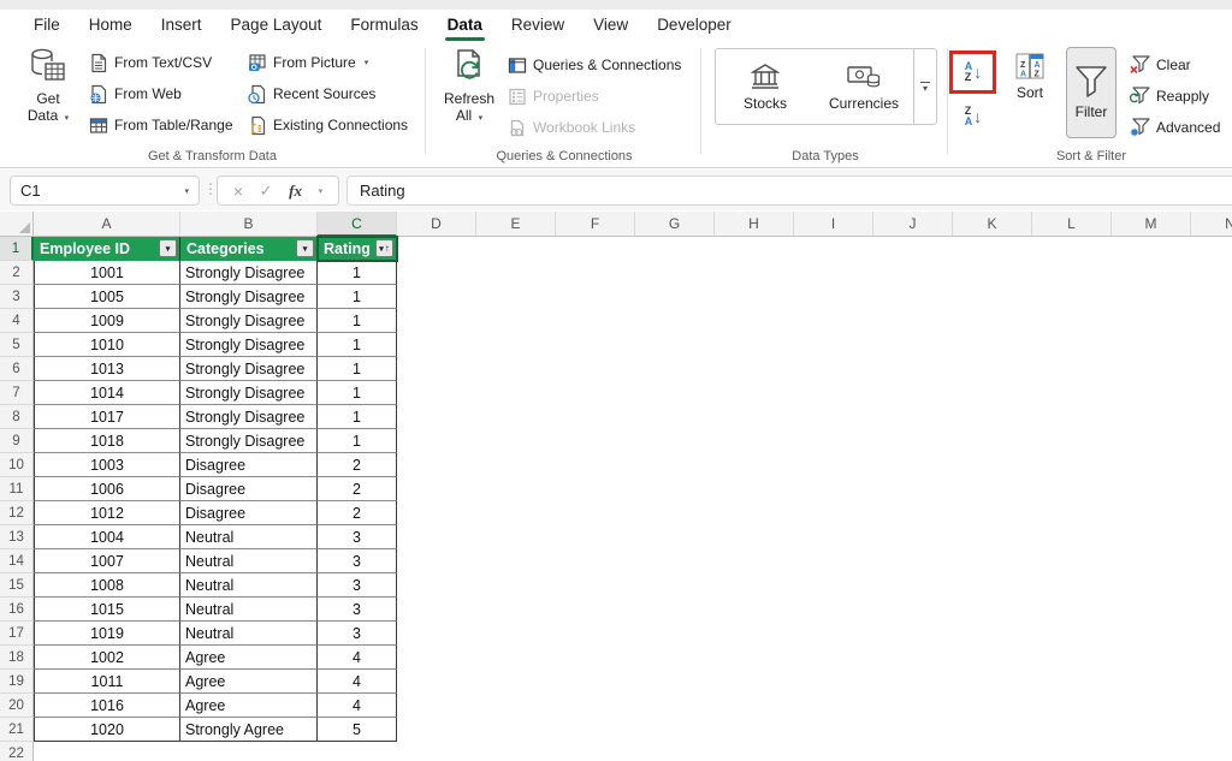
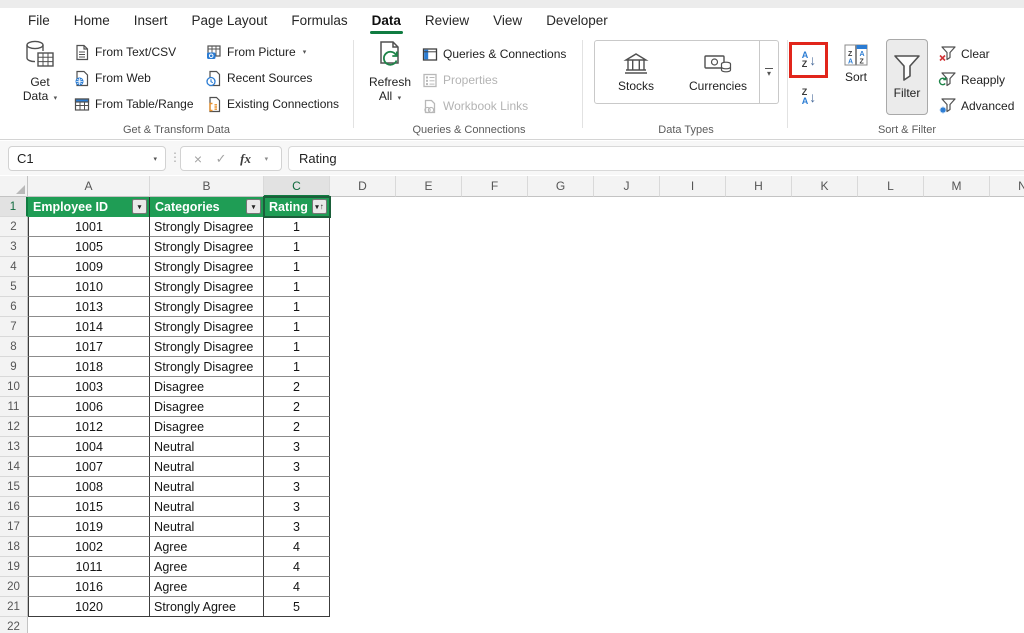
  File
  Home
  Insert
  Page Layout
  Formulas
  Data
  Review
  View
  Developer
  Get
  Data
  From Text/CSV
  From Web
  From Table/Range
  From Picture
  Recent Sources
  Existing Connections
  Get & Transform Data
  Refresh
  All
  Queries & Connections
  Properties
  Workbook Links
  Queries & Connections
  Stocks
  Currencies
  ▾
  Data Types
  A
  Z
  ↓
  Z
  A
  ↓
  Sort
  Filter
  Clear
  Reapply
  Advanced
  Sort & Filter
  C1
  ⋮
  ×
  ✓
  fx
  Rating
  A
  B
  C
  D
  E
  F
  G
- H
+ J
  I
- J
+ H
  K
  L
  M
  N
  1
  2
  3
  4
  5
  6
  7
  8
  9
  10
  11
  12
  13
  14
  15
  16
  17
  18
  19
  20
  21
  22
  Employee ID
  Categories
  Rating
  ↑
  1001
  Strongly Disagree
  1
  1005
  Strongly Disagree
  1
  1009
  Strongly Disagree
  1
  1010
  Strongly Disagree
  1
  1013
  Strongly Disagree
  1
  1014
  Strongly Disagree
  1
  1017
  Strongly Disagree
  1
  1018
  Strongly Disagree
  1
  1003
  Disagree
  2
  1006
  Disagree
  2
  1012
  Disagree
  2
  1004
  Neutral
  3
  1007
  Neutral
  3
  1008
  Neutral
  3
  1015
  Neutral
  3
  1019
  Neutral
  3
  1002
  Agree
  4
  1011
  Agree
  4
  1016
  Agree
  4
  1020
  Strongly Agree
  5
